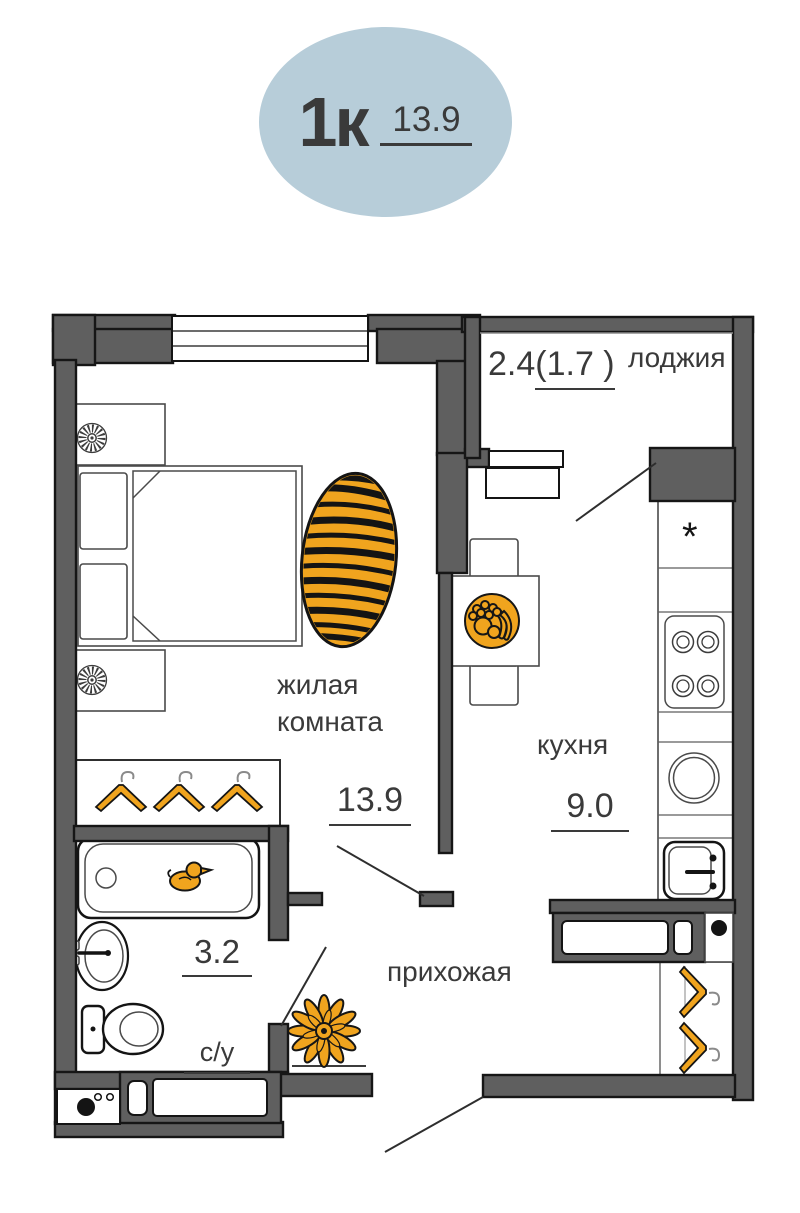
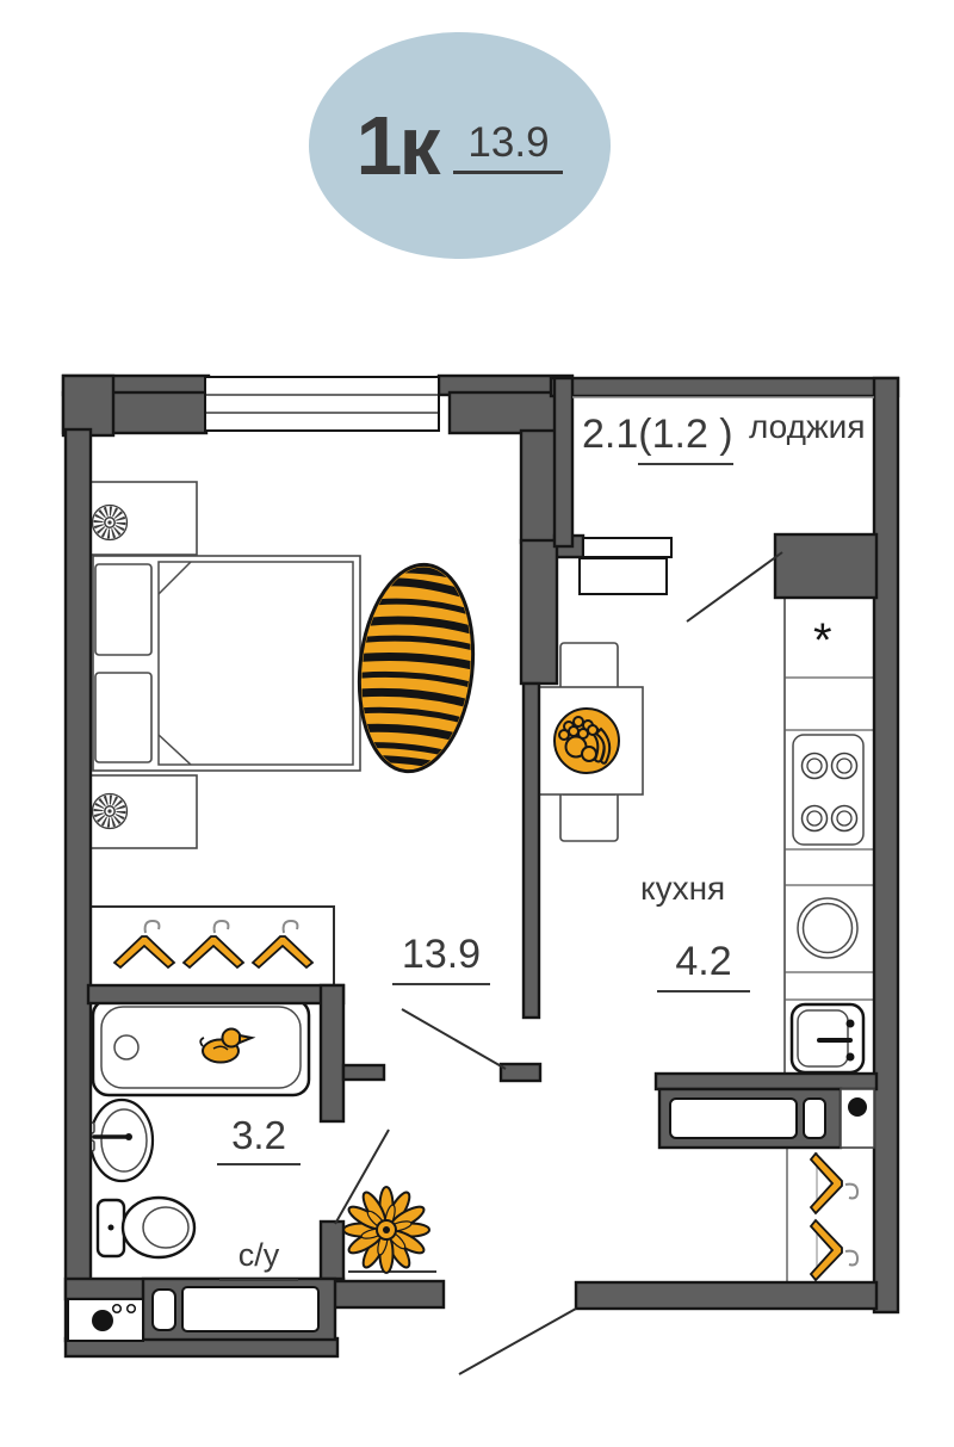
  1к
  13.9
- жилая комната
  13.9
  кухня
- 9.0
+ 4.2
- прихожая
  3.2
  с/у
  лоджия
- 2.4
+ 2.1
- (1.7 )
+ (1.2 )
  *
